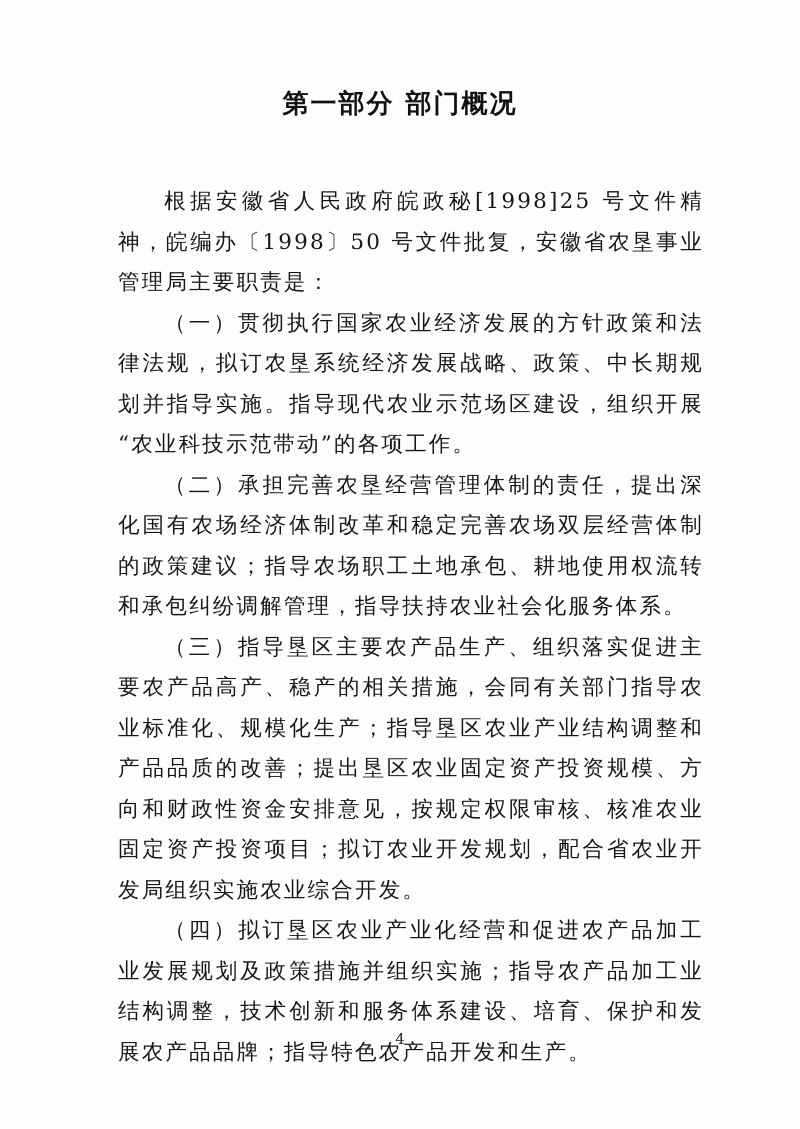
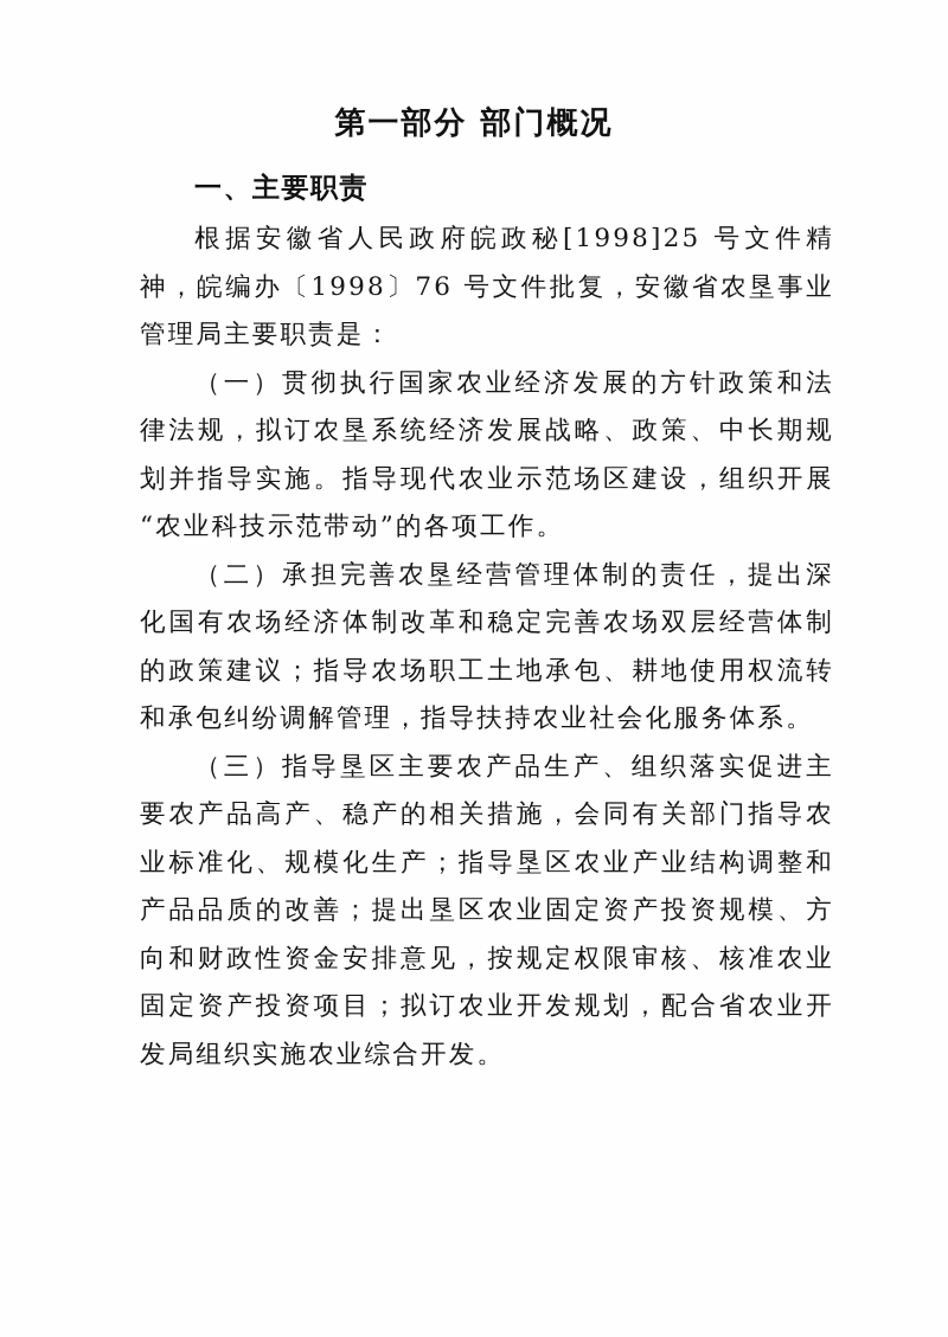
  第一部分 部门概况
+ 一、主要职责
- 根据安徽省人民政府皖政秘[1998]25 号文件精神，皖编办〔1998〕50 号文件批复，安徽省农垦事业管理局主要职责是：
+ 根据安徽省人民政府皖政秘[1998]25 号文件精神，皖编办〔1998〕76 号文件批复，安徽省农垦事业管理局主要职责是：
  （一）贯彻执行国家农业经济发展的方针政策和法律法规，拟订农垦系统经济发展战略、政策、中长期规划并指导实施。指导现代农业示范场区建设，组织开展“农业科技示范带动”的各项工作。
  （二）承担完善农垦经营管理体制的责任，提出深化国有农场经济体制改革和稳定完善农场双层经营体制的政策建议；指导农场职工土地承包、耕地使用权流转和承包纠纷调解管理，指导扶持农业社会化服务体系。
  （三）指导垦区主要农产品生产、组织落实促进主要农产品高产、稳产的相关措施，会同有关部门指导农业标准化、规模化生产；指导垦区农业产业结构调整和产品品质的改善；提出垦区农业固定资产投资规模、方向和财政性资金安排意见，按规定权限审核、核准农业固定资产投资项目；拟订农业开发规划，配合省农业开发局组织实施农业综合开发。
- （四）拟订垦区农业产业化经营和促进农产品加工业发展规划及政策措施并组织实施；指导农产品加工业结构调整，技术创新和服务体系建设、培育、保护和发展农产品品牌；指导特色农产品开发和生产。
- 4
